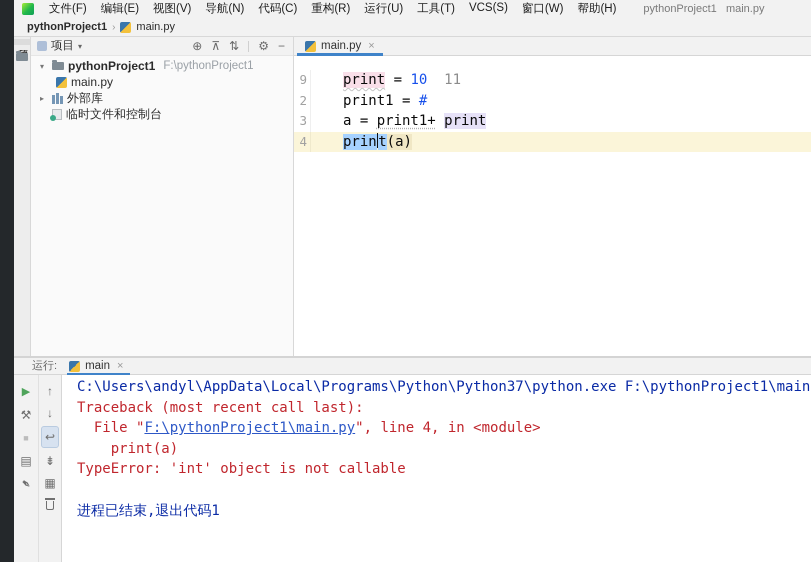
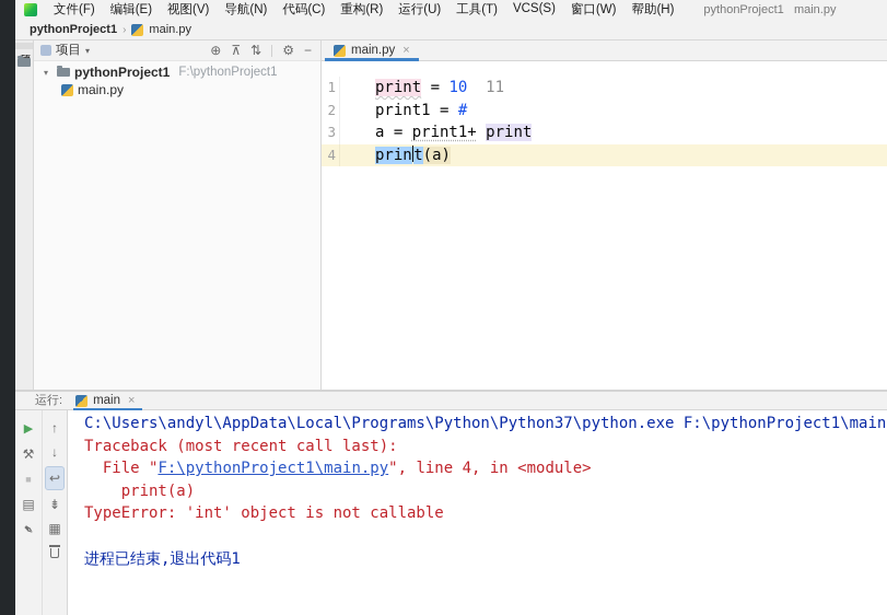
  文件(F)
  编辑(E)
  视图(V)
  导航(N)
  代码(C)
  重构(R)
  运行(U)
  工具(T)
  VCS(S)
  窗口(W)
  帮助(H)
  pythonProject1 main.py
  pythonProject1
  ›
  main.py
  项目
  ▾
  ⊕
  ⊼
  ⇅
  ⚙
  −
  ▾
  pythonProject1
  F:\pythonProject1
  main.py
- ▸
- 外部库
- 临时文件和控制台
  main.py
  ×
- 9
+ 1
  print = 10 11
  2
  print1 = #
  3
  a = print1+ print
  4
  print(a)
  运行:
  main
  ×
  ▶
  ⚒
  ■
  ▤
  ↑
  ↓
  ↩
  ⇟
  ▦
  C:\Users\andyl\AppData\Local\Programs\Python\Python37\python.exe F:\pythonProject1\main
  Traceback (most recent call last):
  File "F:\pythonProject1\main.py", line 4, in <module>
  print(a)
  TypeError: 'int' object is not callable
  进程已结束,退出代码1
